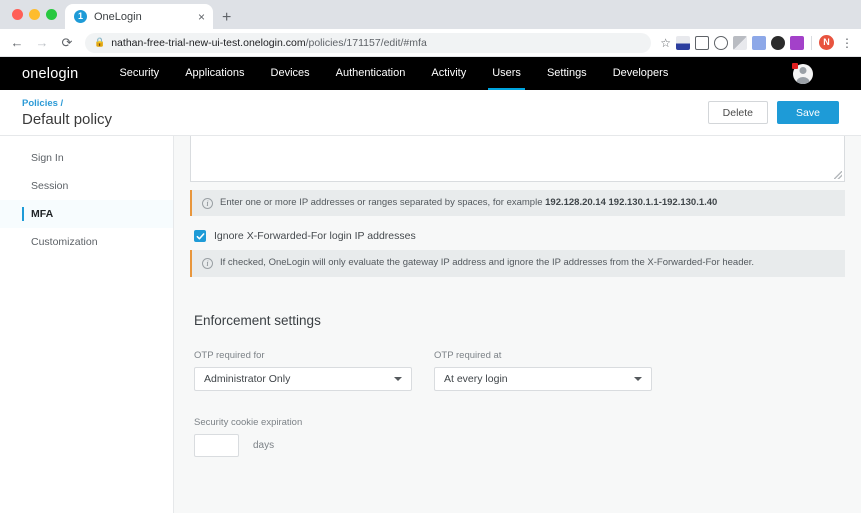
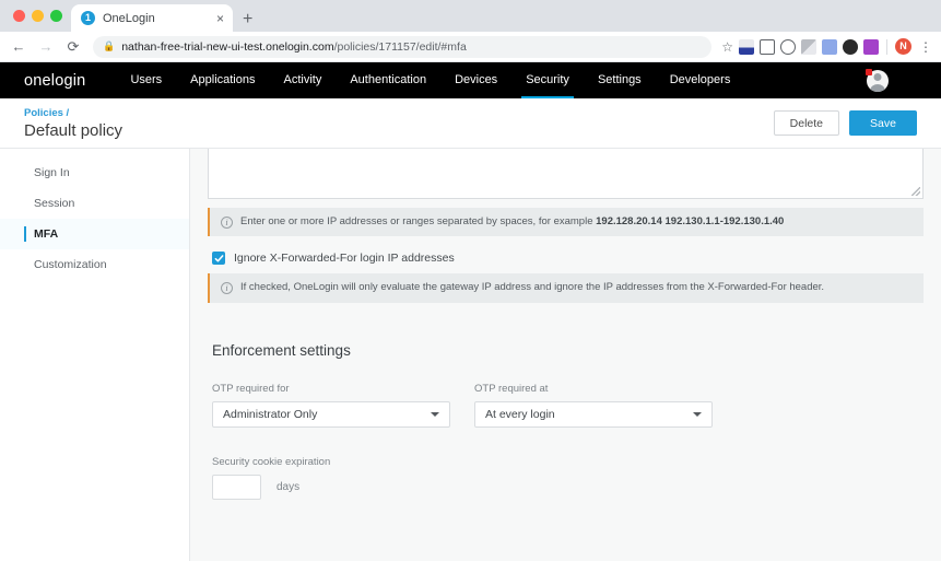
  1
  OneLogin
  ×
  +
  ←
  →
  ⟳
  🔒
  nathan-free-trial-new-ui-test.onelogin.com/policies/171157/edit/#mfa
  ☆
  N
  ⋮
  onelogin
- Security
+ Users
  Applications
- Devices
+ Activity
  Authentication
- Activity
+ Devices
- Users
+ Security
  Settings
  Developers
  Policies /
  Default policy
  Delete
  Save
  Sign In
  Session
  MFA
  Customization
  i
  Enter one or more IP addresses or ranges separated by spaces, for example 192.128.20.14 192.130.1.1-192.130.1.40
  Ignore X-Forwarded-For login IP addresses
  i
  If checked, OneLogin will only evaluate the gateway IP address and ignore the IP addresses from the X-Forwarded-For header.
  Enforcement settings
  OTP required for
  Administrator Only
  OTP required at
  At every login
  Security cookie expiration
  days
